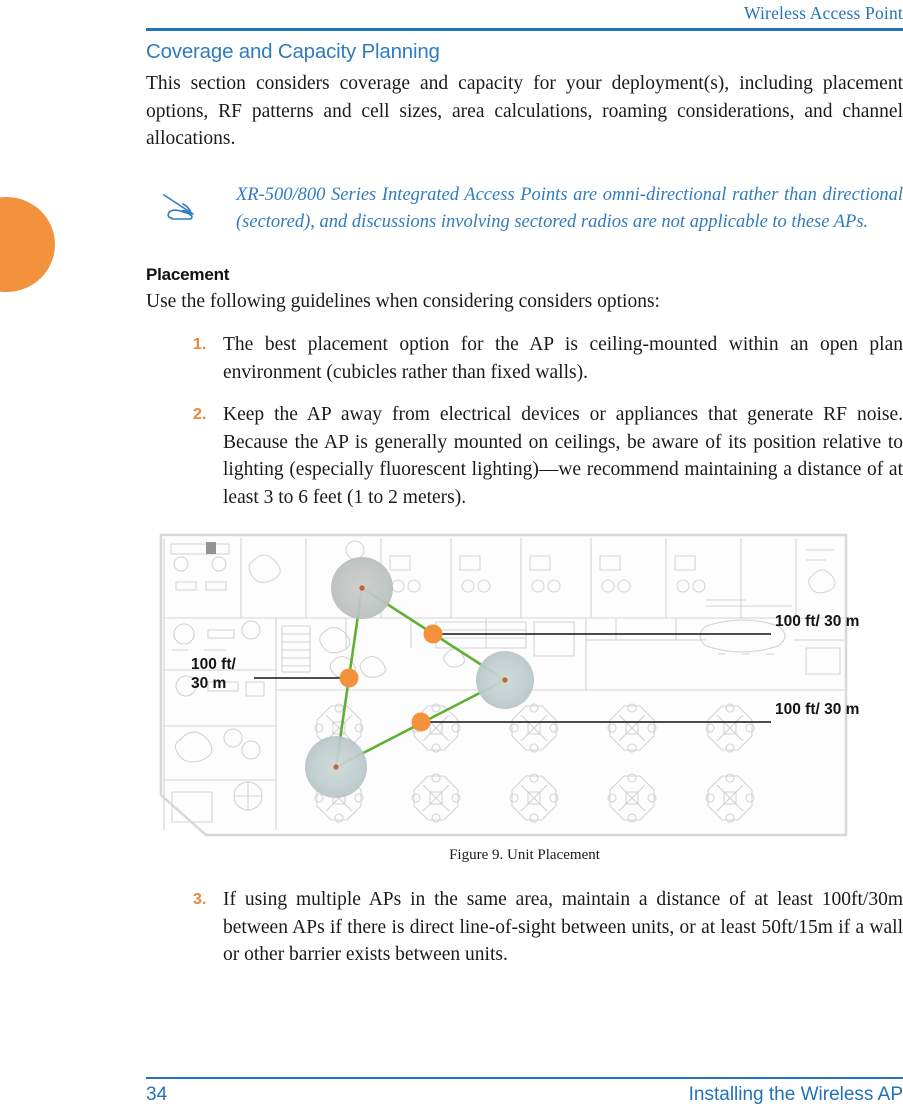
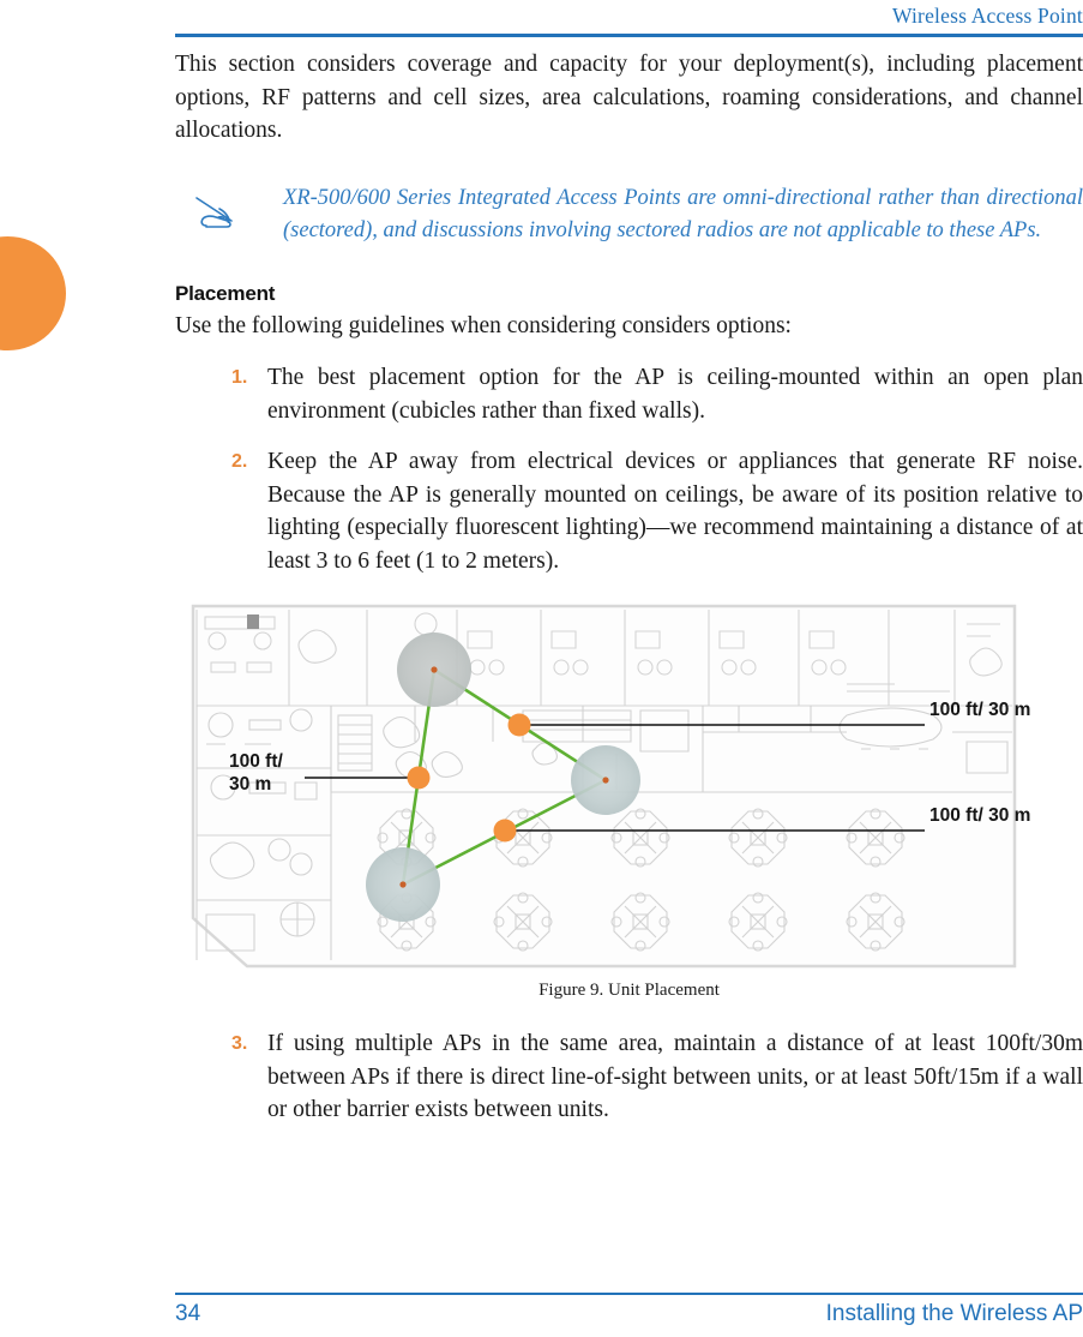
  Wireless Access Point
- Coverage and Capacity Planning
  This section considers coverage and capacity for your deployment(s), including placement options, RF patterns and cell sizes, area calculations, roaming considerations, and channel allocations.
- XR-500/800 Series Integrated Access Points are omni-directional rather than directional (sectored), and discussions involving sectored radios are not applicable to these APs.
+ XR-500/600 Series Integrated Access Points are omni-directional rather than directional (sectored), and discussions involving sectored radios are not applicable to these APs.
  Placement
  Use the following guidelines when considering considers options:
  1.
  The best placement option for the AP is ceiling-mounted within an open plan environment (cubicles rather than fixed walls).
  2.
  Keep the AP away from electrical devices or appliances that generate RF noise. Because the AP is generally mounted on ceilings, be aware of its position relative to lighting (especially fluorescent lighting)—we recommend maintaining a distance of at least 3 to 6 feet (1 to 2 meters).
  100 ft/
  30 m
  100 ft/ 30 m
  100 ft/ 30 m
  Figure 9. Unit Placement
  3.
  If using multiple APs in the same area, maintain a distance of at least 100ft/30m between APs if there is direct line-of-sight between units, or at least 50ft/15m if a wall or other barrier exists between units.
  34
  Installing the Wireless AP
